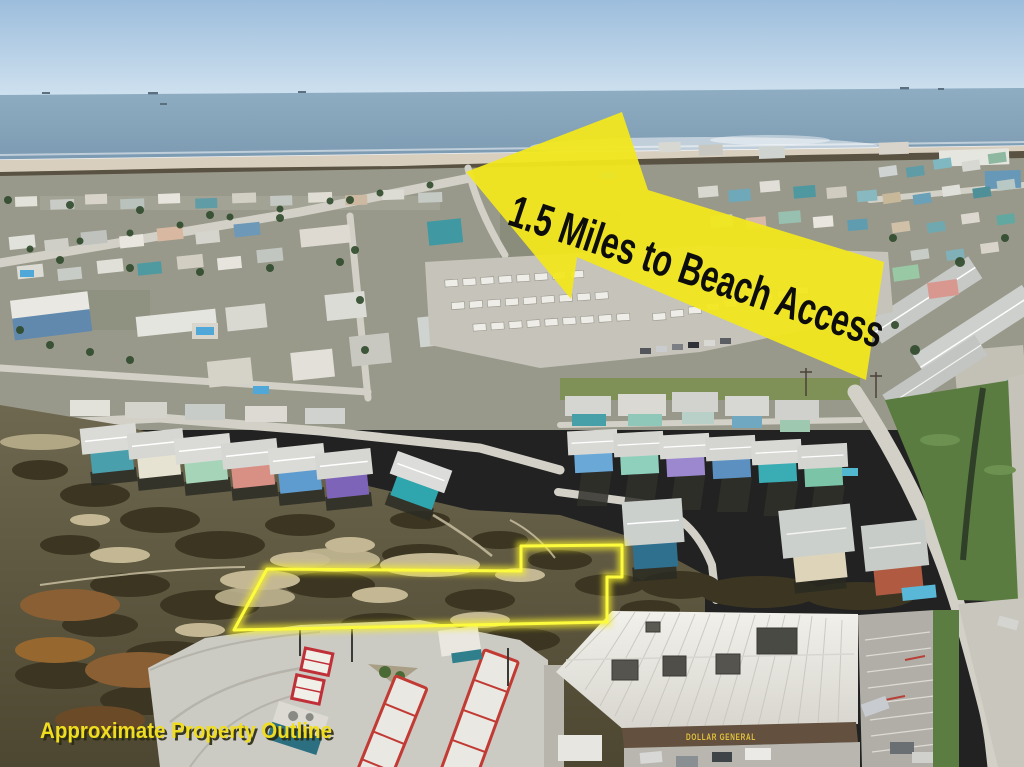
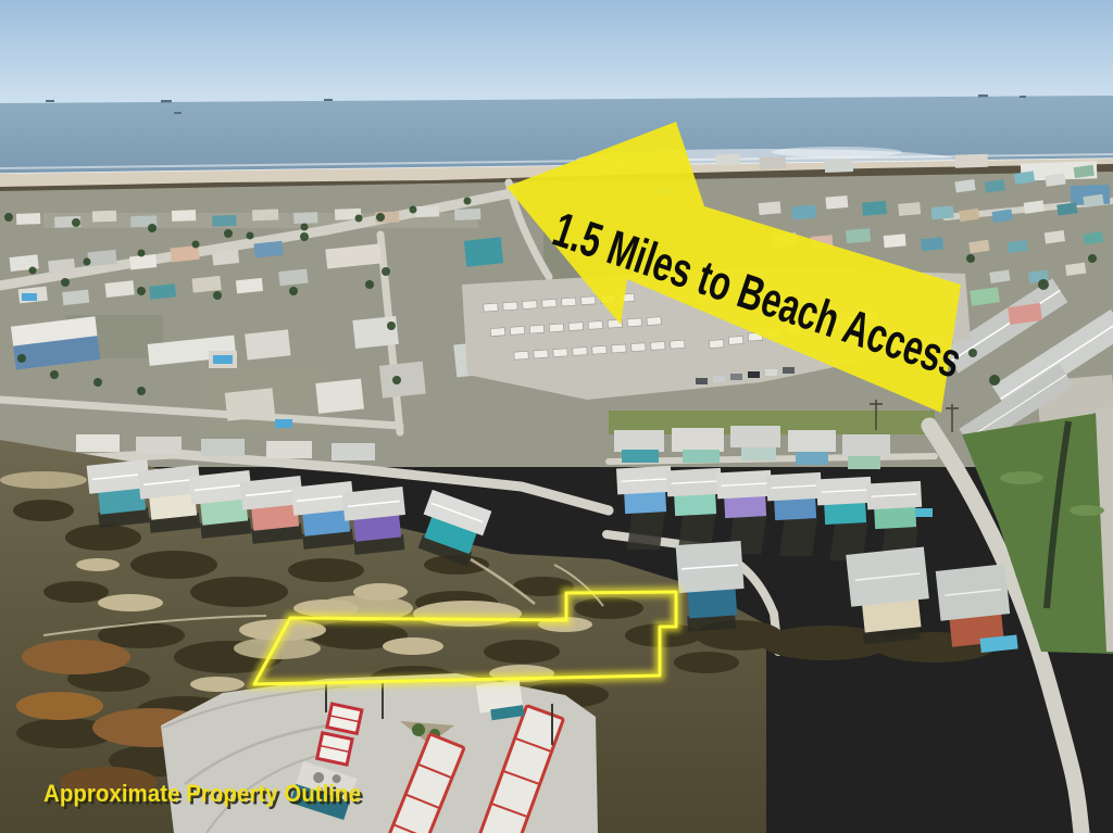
- DOLLAR GENERAL
  Approximate Property Outline
